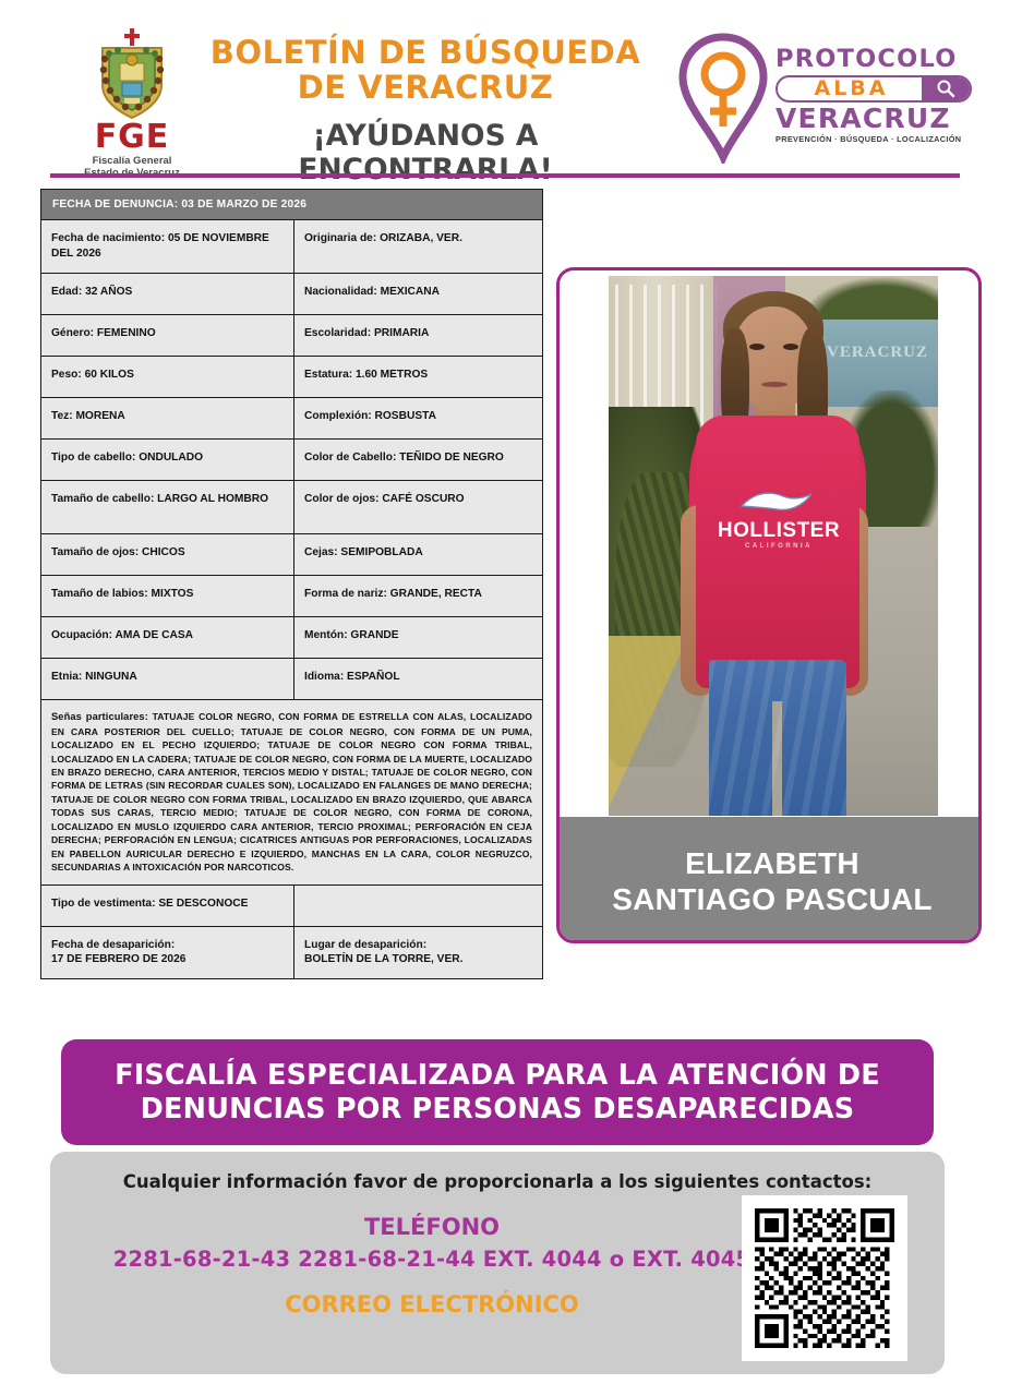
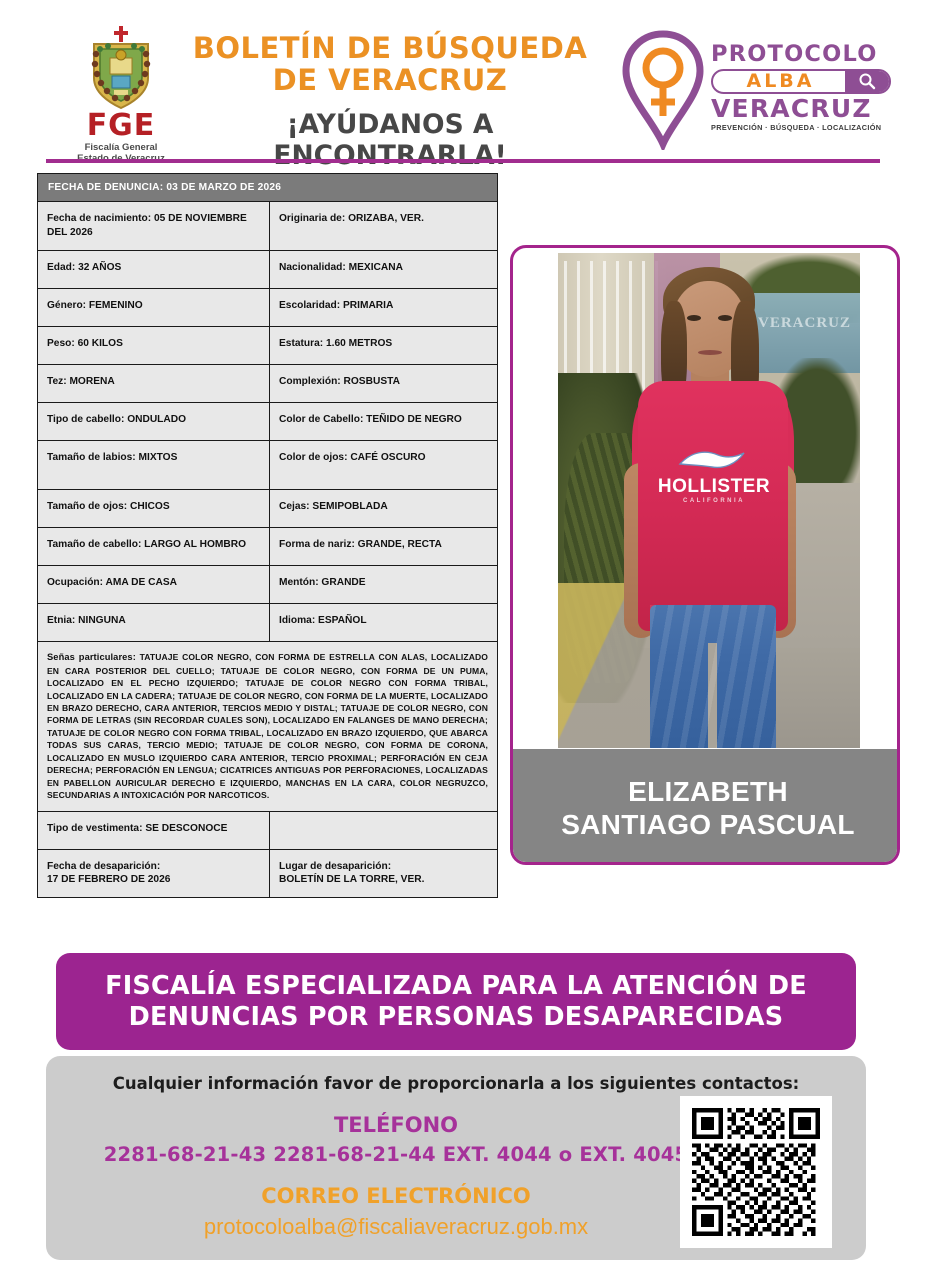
  FGE
  Fiscalía General
  BOLETÍN DE BÚSQUEDA
  DE VERACRUZ
  ¡AYÚDANOS A ENCONTRARLA!
  PROTOCOLO
  ALBA
  VERACRUZ
  PREVENCIÓN · BÚSQUEDA · LOCALIZACIÓN
  FECHA DE DENUNCIA: 03 DE MARZO DE 2026
  Fecha de nacimiento: 05 DE NOVIEMBRE DEL 2026
  Originaria de: ORIZABA, VER.
  Edad: 32 AÑOS
  Nacionalidad: MEXICANA
  Género: FEMENINO
  Escolaridad: PRIMARIA
  Peso: 60 KILOS
  Estatura: 1.60 METROS
  Tez: MORENA
  Complexión: ROSBUSTA
  Tipo de cabello: ONDULADO
  Color de Cabello: TEÑIDO DE NEGRO
- Tamaño de cabello: LARGO AL HOMBRO
+ Tamaño de labios: MIXTOS
  Color de ojos: CAFÉ OSCURO
  Tamaño de ojos: CHICOS
  Cejas: SEMIPOBLADA
- Tamaño de labios: MIXTOS
+ Tamaño de cabello: LARGO AL HOMBRO
  Forma de nariz: GRANDE, RECTA
  Ocupación: AMA DE CASA
  Mentón: GRANDE
  Etnia: NINGUNA
  Idioma: ESPAÑOL
  Señas particulares: TATUAJE COLOR NEGRO, CON FORMA DE ESTRELLA CON ALAS, LOCALIZADO EN CARA POSTERIOR DEL CUELLO; TATUAJE DE COLOR NEGRO, CON FORMA DE UN PUMA, LOCALIZADO EN EL PECHO IZQUIERDO; TATUAJE DE COLOR NEGRO CON FORMA TRIBAL, LOCALIZADO EN LA CADERA; TATUAJE DE COLOR NEGRO, CON FORMA DE LA MUERTE, LOCALIZADO EN BRAZO DERECHO, CARA ANTERIOR, TERCIOS MEDIO Y DISTAL; TATUAJE DE COLOR NEGRO, CON FORMA DE LETRAS (SIN RECORDAR CUALES SON), LOCALIZADO EN FALANGES DE MANO DERECHA; TATUAJE DE COLOR NEGRO CON FORMA TRIBAL, LOCALIZADO EN BRAZO IZQUIERDO, QUE ABARCA TODAS SUS CARAS, TERCIO MEDIO; TATUAJE DE COLOR NEGRO, CON FORMA DE CORONA, LOCALIZADO EN MUSLO IZQUIERDO CARA ANTERIOR, TERCIO PROXIMAL; PERFORACIÓN EN CEJA DERECHA; PERFORACIÓN EN LENGUA; CICATRICES ANTIGUAS POR PERFORACIONES, LOCALIZADAS EN PABELLON AURICULAR DERECHO E IZQUIERDO, MANCHAS EN LA CARA, COLOR NEGRUZCO, SECUNDARIAS A INTOXICACIÓN POR NARCOTICOS.
  Tipo de vestimenta: SE DESCONOCE
  Fecha de desaparición:
  17 DE FEBRERO DE 2026
  Lugar de desaparición:
  BOLETÍN DE LA TORRE, VER.
  VERACRUZ
  HOLLISTER
  ELIZABETH
  SANTIAGO PASCUAL
  FISCALÍA ESPECIALIZADA PARA LA ATENCIÓN DE
  DENUNCIAS POR PERSONAS DESAPARECIDAS
  Cualquier información favor de proporcionarla a los siguientes contactos:
  TELÉFONO
  2281-68-21-43 2281-68-21-44 EXT. 4044 o EXT. 404
  CORREO ELECTRÓNICO
+ protocoloalba@fiscaliaveracruz.gob.mx
